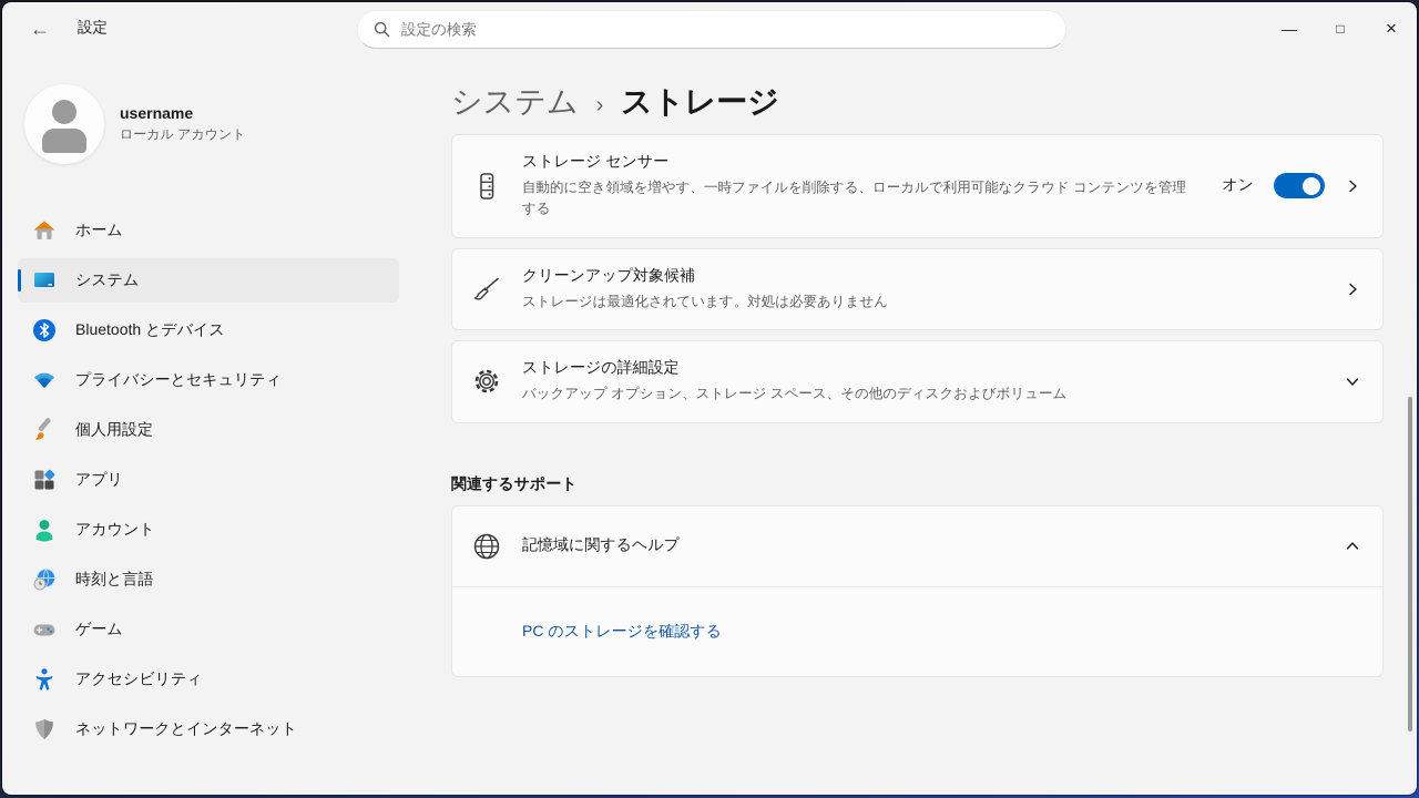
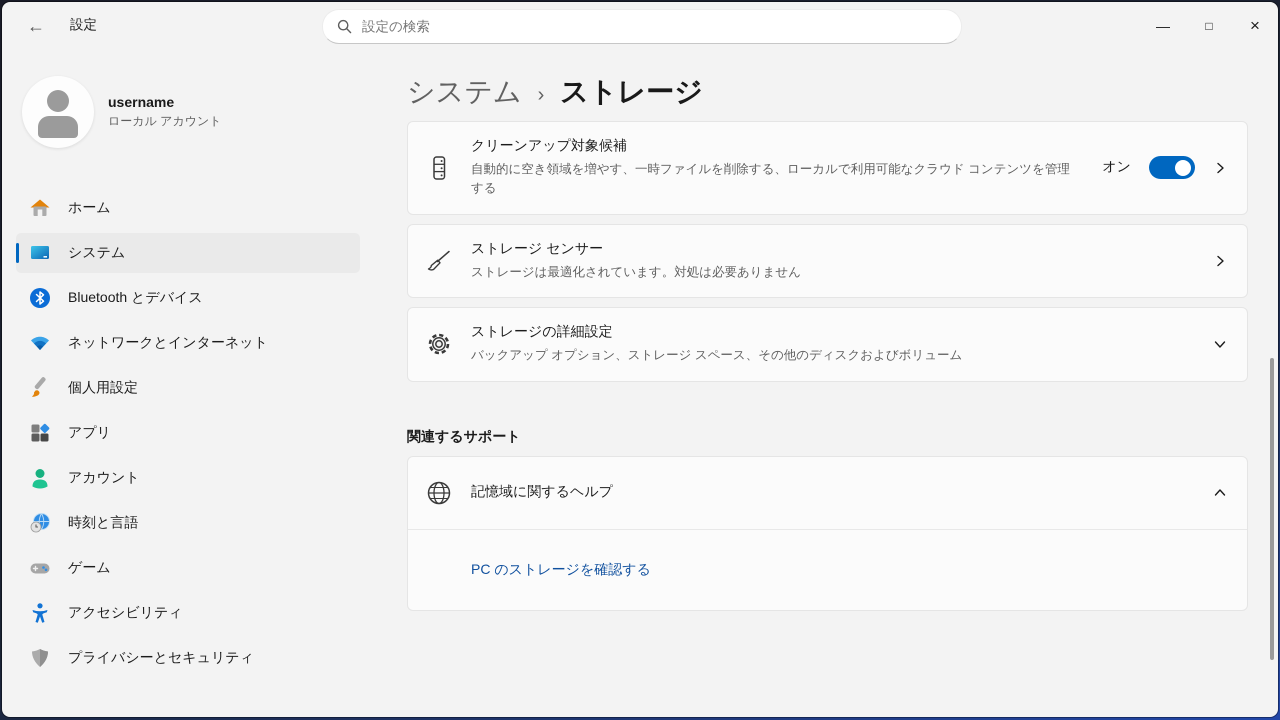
  ←
  設定
  設定の検索
  —
  □
  ×
  username
  ローカル アカウント
  ホーム
  システム
  Bluetooth とデバイス
- プライバシーとセキュリティ
+ ネットワークとインターネット
  個人用設定
  アプリ
  アカウント
  時刻と言語
  ゲーム
  アクセシビリティ
- ネットワークとインターネット
+ プライバシーとセキュリティ
  システム
  ›
  ストレージ
- ストレージ センサー
+ クリーンアップ対象候補
  自動的に空き領域を増やす、一時ファイルを削除する、ローカルで利用可能なクラウド コンテンツを管理する
  オン
- クリーンアップ対象候補
+ ストレージ センサー
  ストレージは最適化されています。対処は必要ありません
  ストレージの詳細設定
  バックアップ オプション、ストレージ スペース、その他のディスクおよびボリューム
  関連するサポート
  記憶域に関するヘルプ
  PC のストレージを確認する
